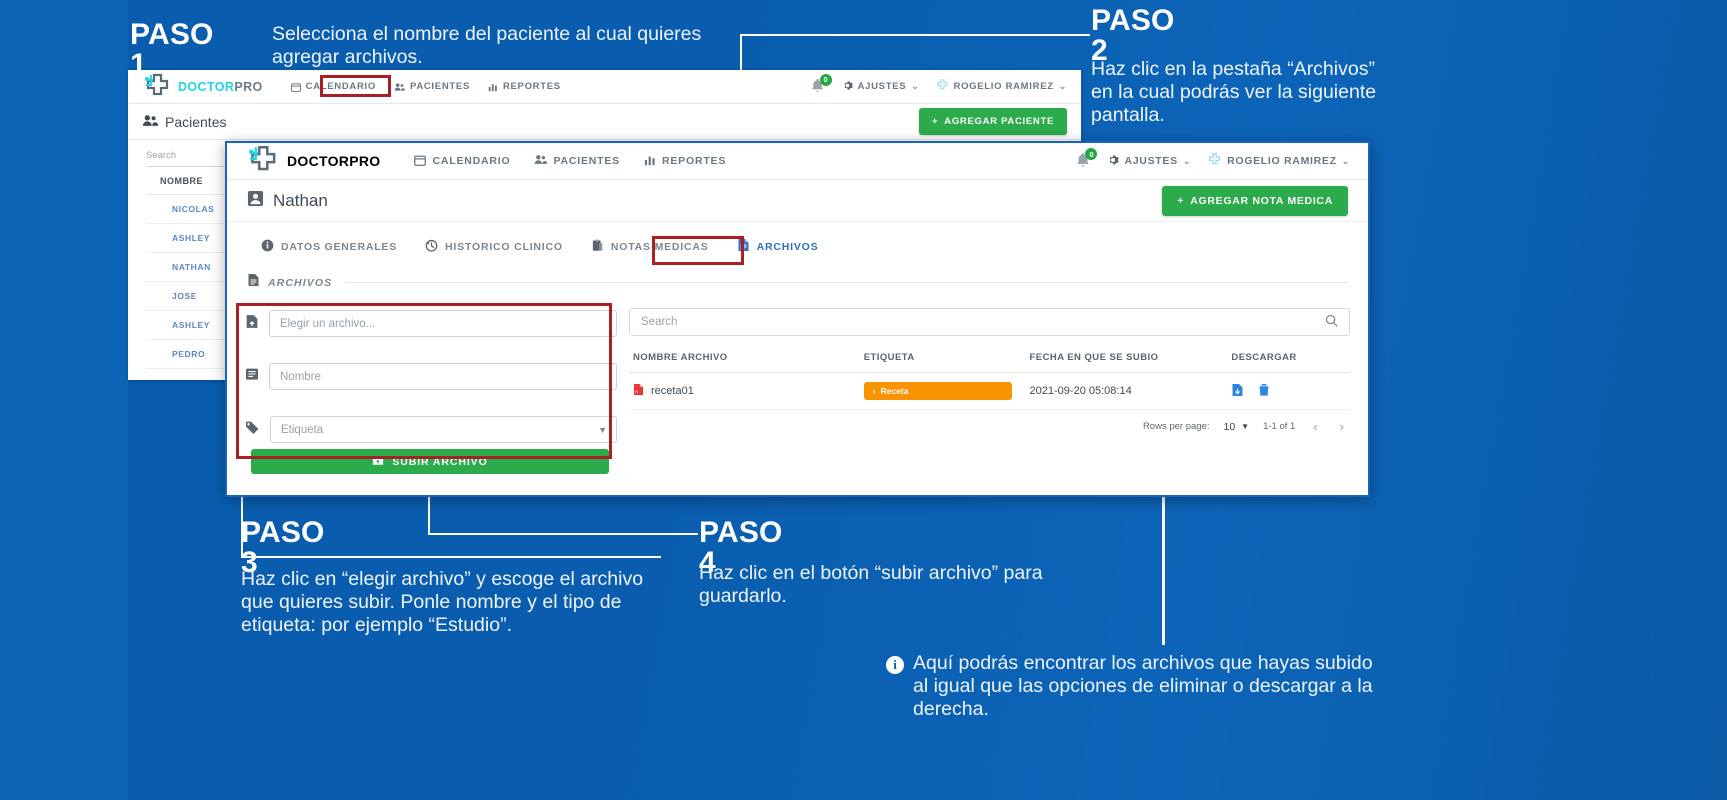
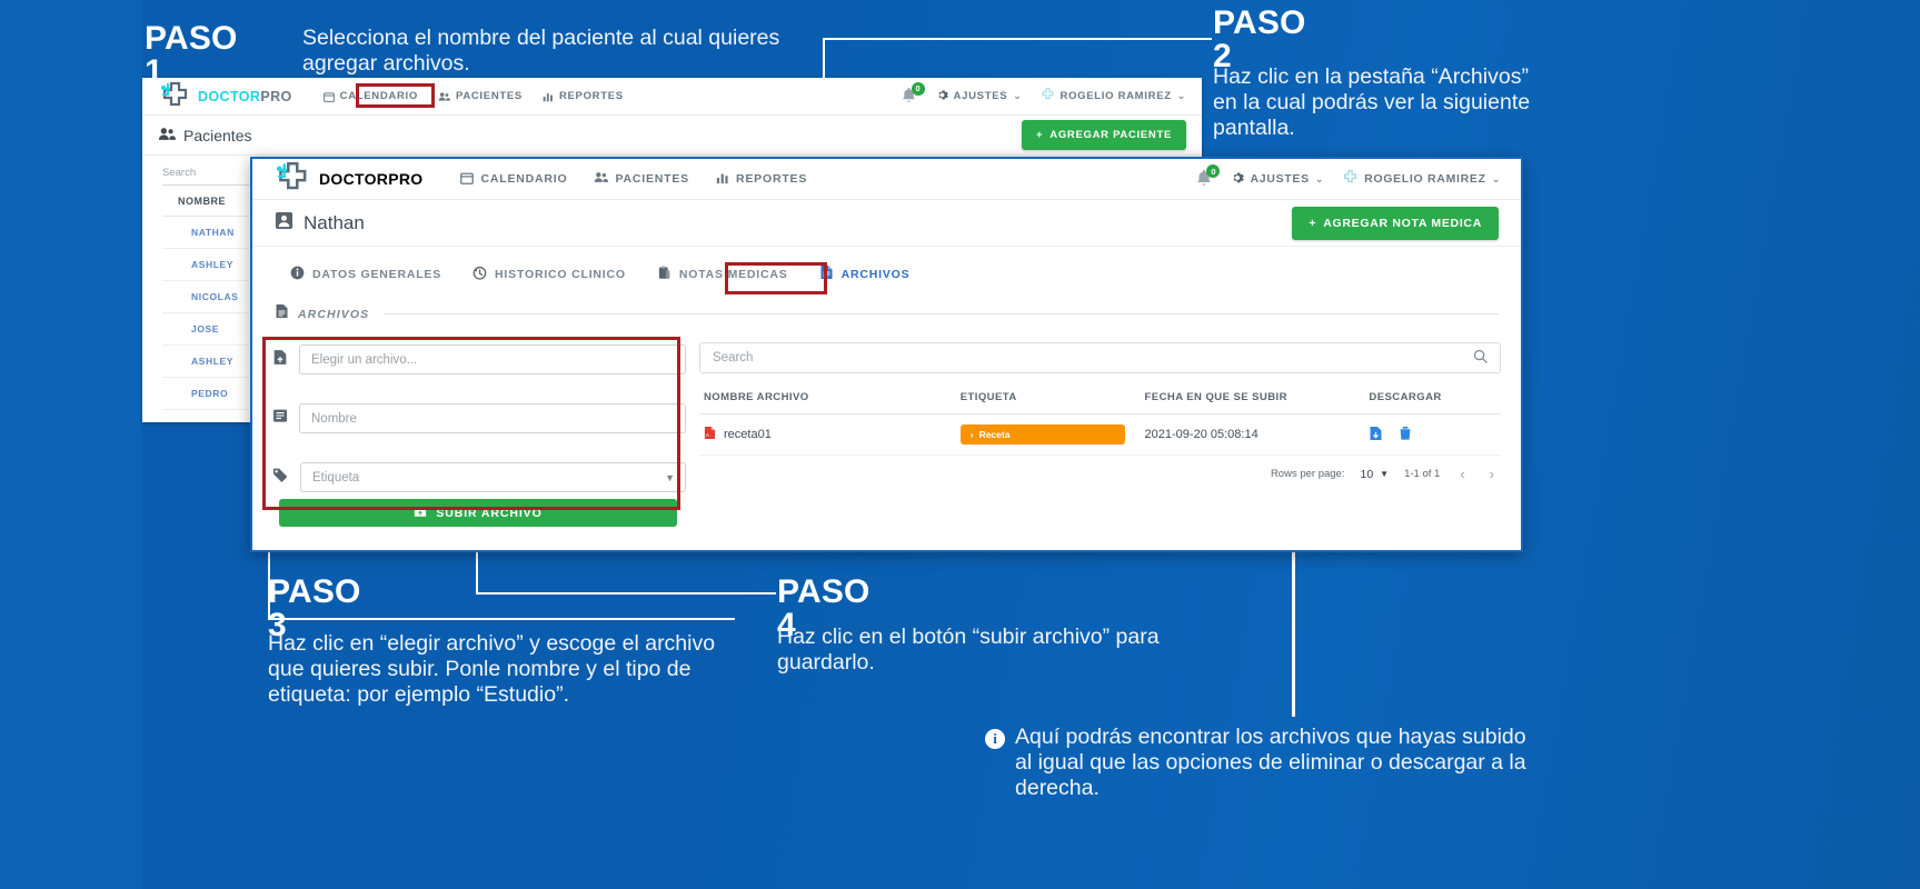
  DOCTORPRO
  CALENDARIO
  PACIENTES
  REPORTES
  0
  AJUSTES
  ⌄
  ROGELIO RAMIREZ
  ⌄
  Pacientes
  +
  AGREGAR PACIENTE
  Search
  NOMBRE
- NICOLAS
+ NATHAN
  ASHLEY
- NATHAN
+ NICOLAS
  JOSE
  ASHLEY
  PEDRO
  DOCTORPRO
  CALENDARIO
  PACIENTES
  REPORTES
  0
  AJUSTES
  ⌄
  ROGELIO RAMIREZ
  ⌄
  Nathan
  +
  AGREGAR NOTA MEDICA
  DATOS GENERALES
  HISTORICO CLINICO
  NOTAS MEDICAS
  ARCHIVOS
  ARCHIVOS
  Elegir un archivo...
  Nombre
  Etiqueta
  ▼
  SUBIR ARCHIVO
  Search
- NOMBRE ARCHIVO	ETIQUETA	FECHA EN QUE SE SUBIO	DESCARGAR
+ NOMBRE ARCHIVO	ETIQUETA	FECHA EN QUE SE SUBIR	DESCARGAR
  receta01	› Receta	2021-09-20 05:08:14
  Rows per page:
  10
  ▼
  1-1 of 1
  ‹
  ›
  PASO 1
  Selecciona el nombre del paciente al cual quieres agregar archivos.
  PASO 2
  Haz clic en la pestaña “Archivos” en la cual podrás ver la siguiente pantalla.
  PASO 3
  Haz clic en “elegir archivo” y escoge el archivo que quieres subir. Ponle nombre y el tipo de etiqueta: por ejemplo “Estudio”.
  PASO 4
  Haz clic en el botón “subir archivo” para guardarlo.
  i
  Aquí podrás encontrar los archivos que hayas subido al igual que las opciones de eliminar o descargar a la derecha.
